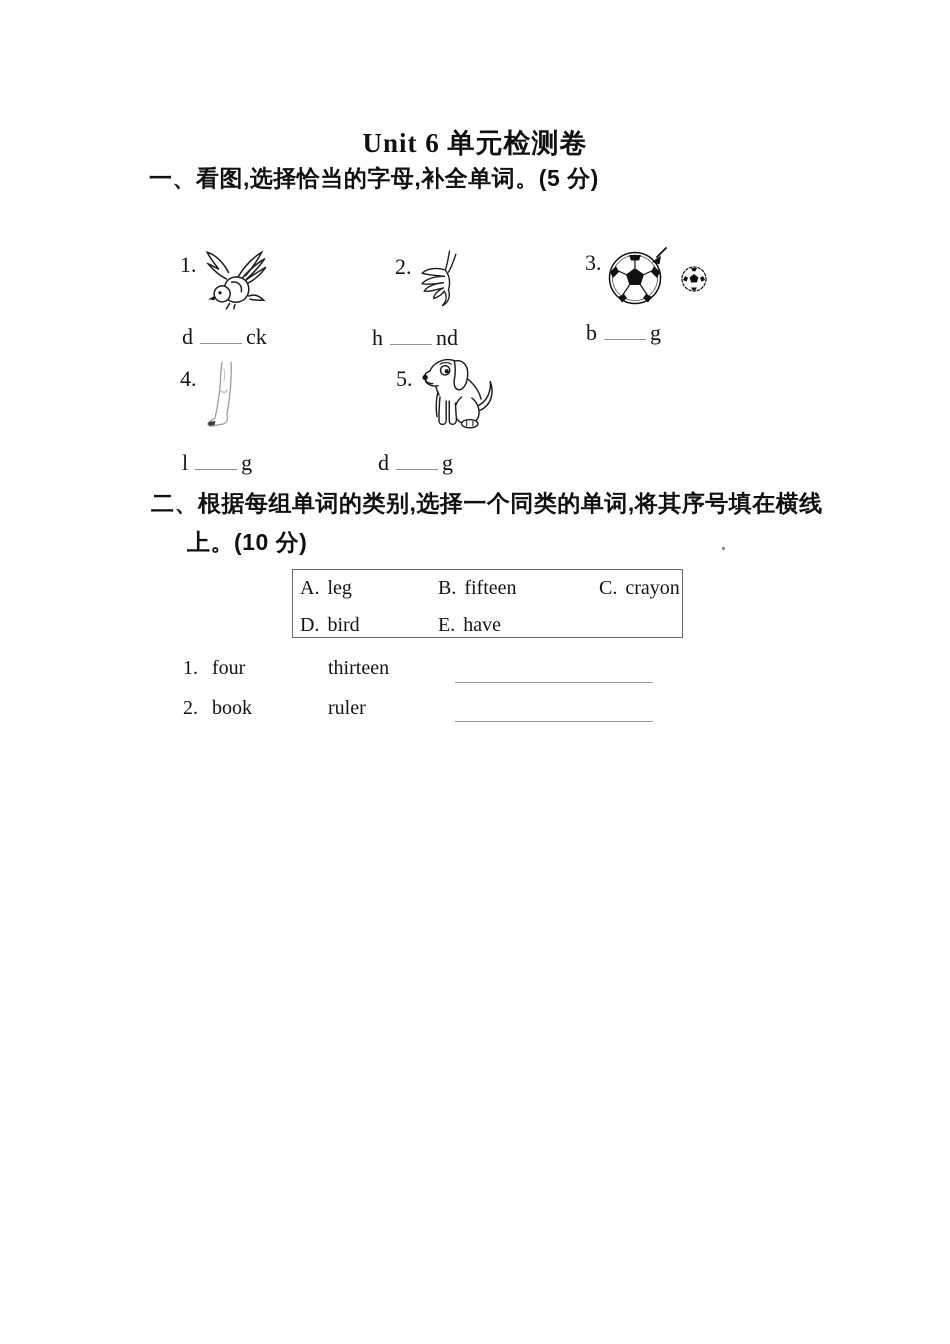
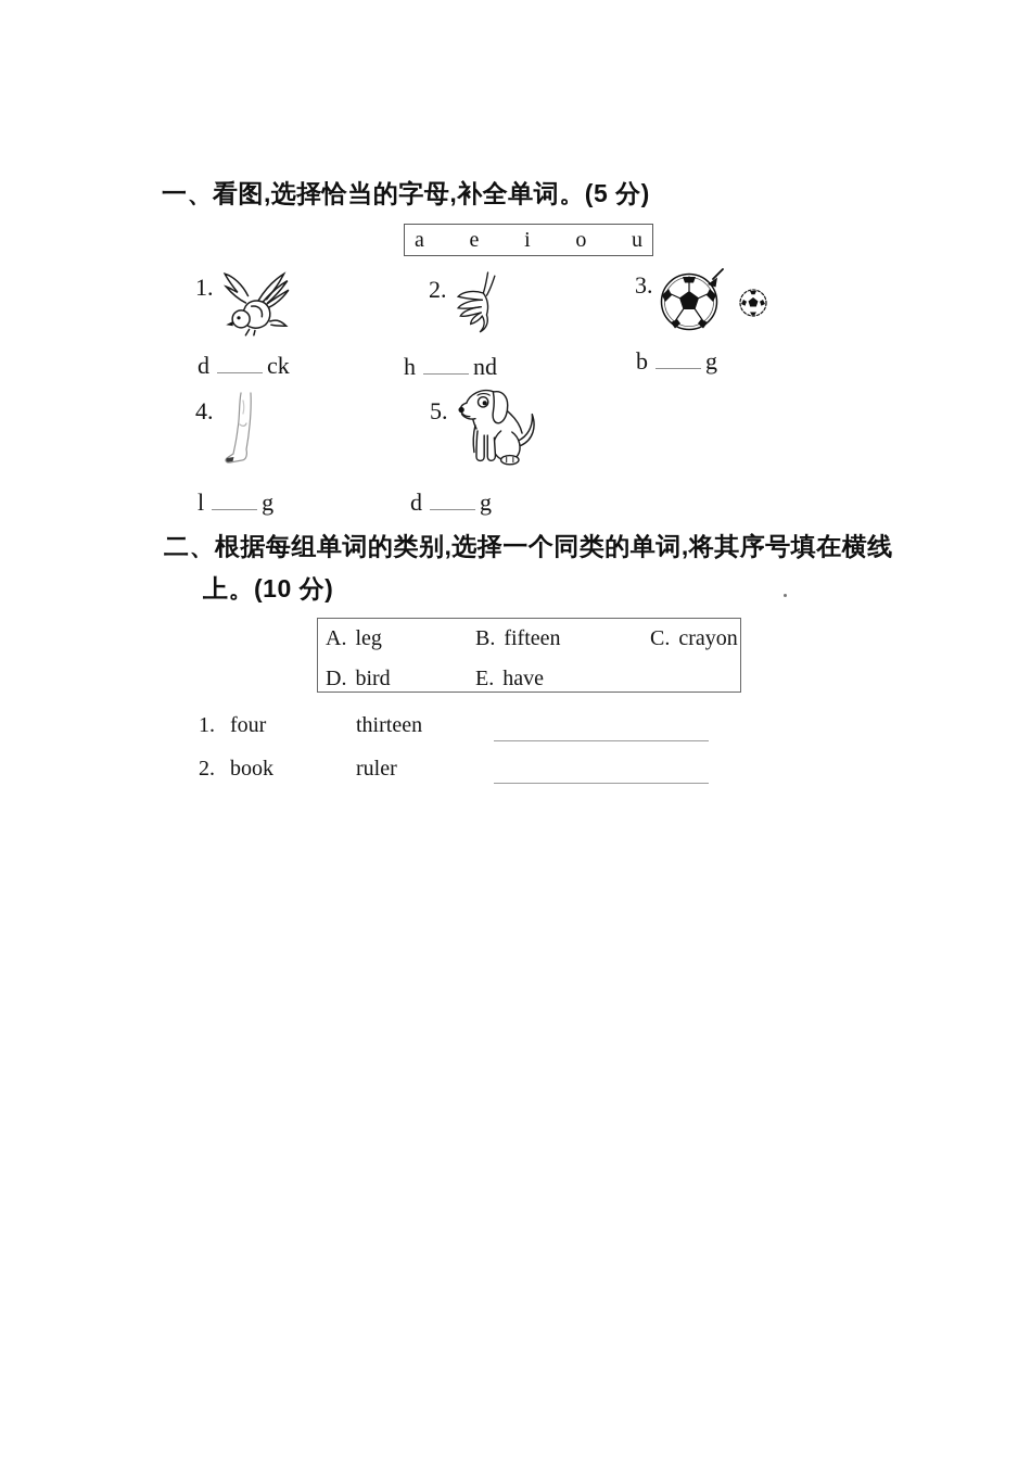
- Unit 6 单元检测卷
  一、看图,选择恰当的字母,补全单词。(5 分)
+ a
+ e
+ i
+ o
+ u
  1.
  d ck
  2.
  h nd
  3.
  b g
  4.
  l g
  5.
  d g
  二、根据每组单词的类别,选择一个同类的单词,将其序号填在横线
  上。(10 分)
  A. leg
  B. fifteen
  C. crayon
  D. bird
  E. have
  1. four
  thirteen
  2. book
  ruler
